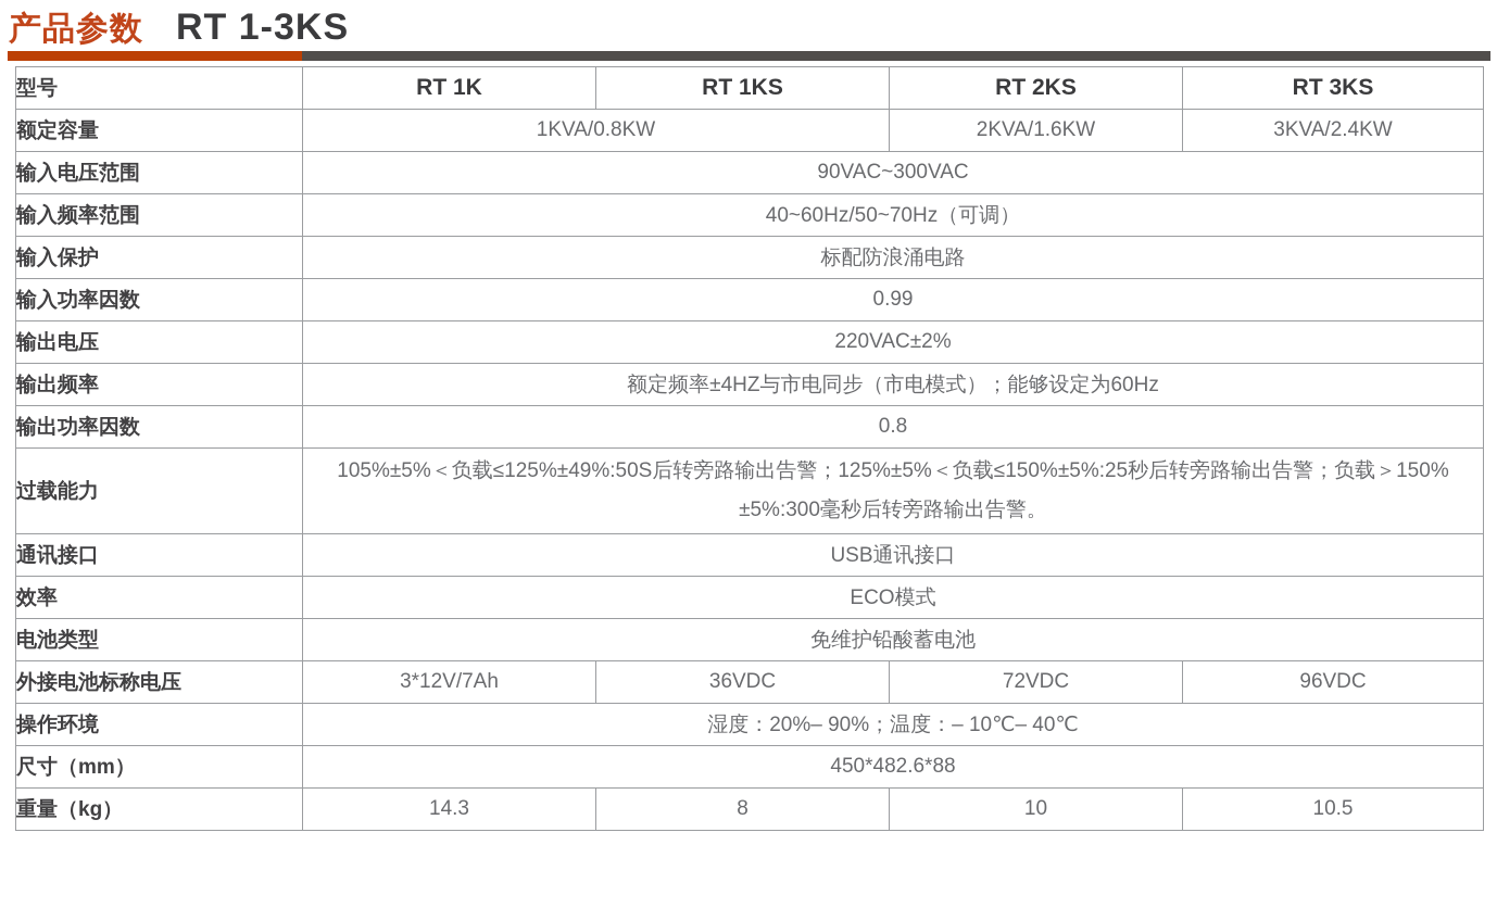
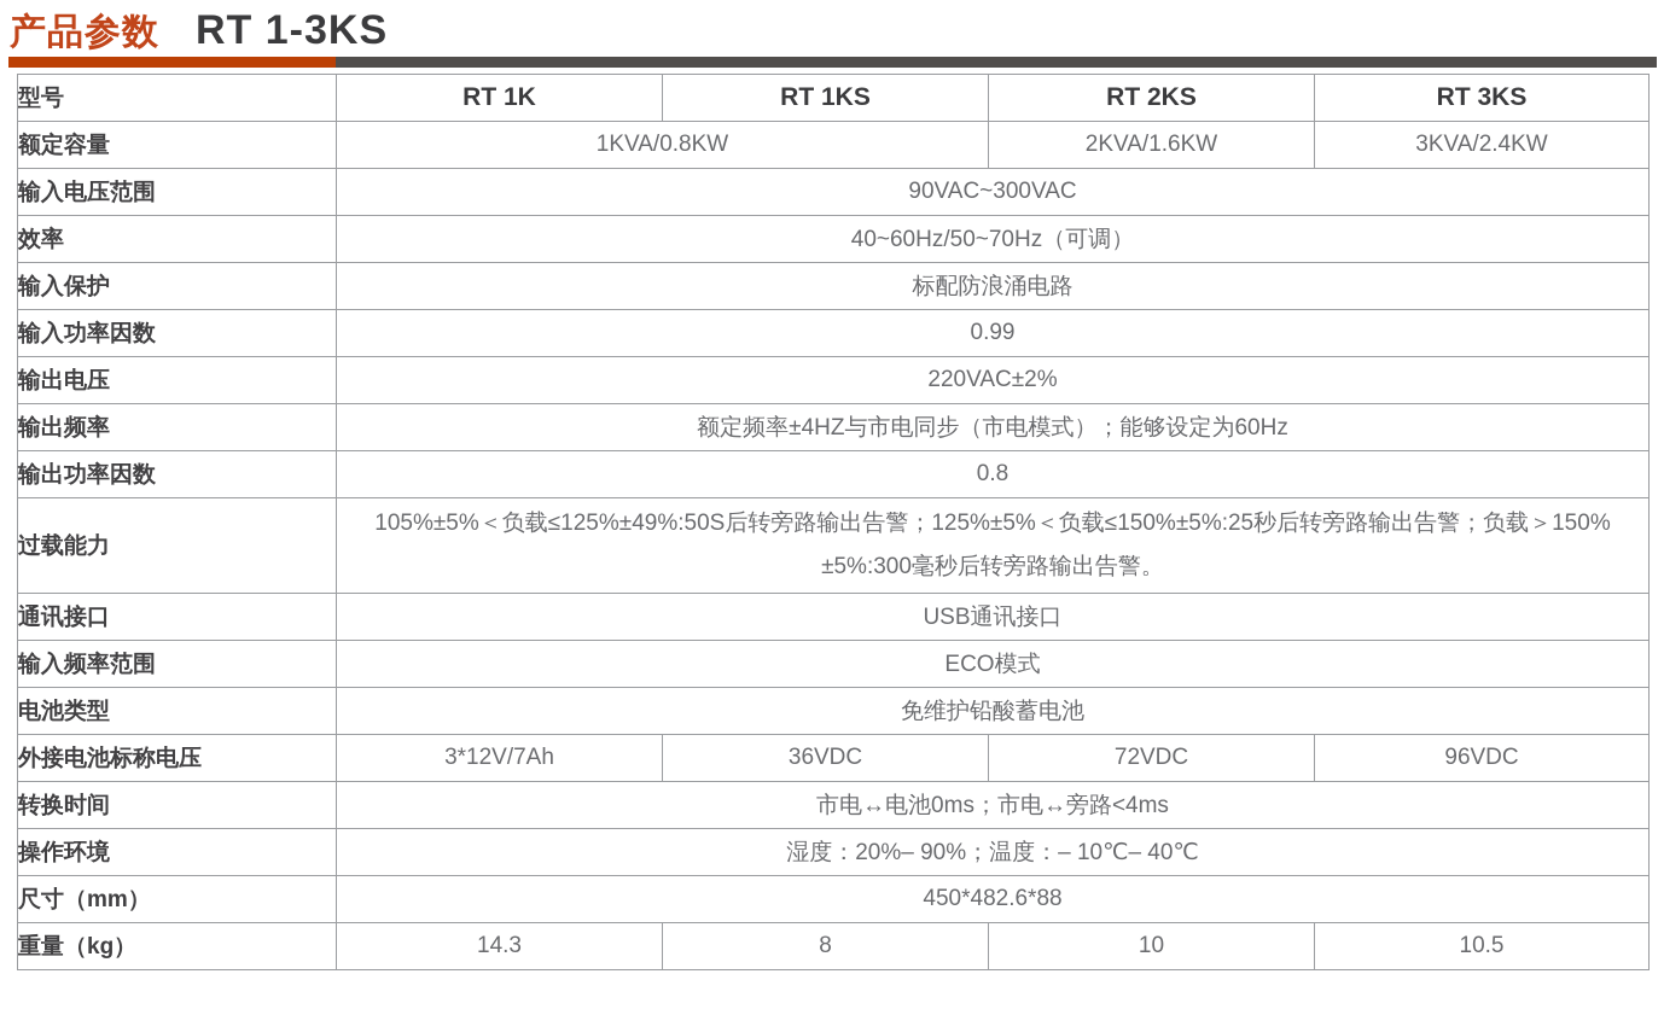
  产品参数
  RT 1-3KS
  型号	RT 1K	RT 1KS	RT 2KS	RT 3KS
  额定容量	1KVA/0.8KW	2KVA/1.6KW	3KVA/2.4KW
  输入电压范围	90VAC~300VAC
- 输入频率范围	40~60Hz/50~70Hz（可调）
+ 效率	40~60Hz/50~70Hz（可调）
  输入保护	标配防浪涌电路
  输入功率因数	0.99
  输出电压	220VAC±2%
  输出频率	额定频率±4HZ与市电同步（市电模式）；能够设定为60Hz
  输出功率因数	0.8
  过载能力	105%±5%＜负载≤125%±49%:50S后转旁路输出告警；125%±5%＜负载≤150%±5%:25秒后转旁路输出告警；负载＞150%±5%:300毫秒后转旁路输出告警。
  通讯接口	USB通讯接口
- 效率	ECO模式
+ 输入频率范围	ECO模式
  电池类型	免维护铅酸蓄电池
  外接电池标称电压	3*12V/7Ah	36VDC	72VDC	96VDC
+ 转换时间	市电↔电池0ms；市电↔旁路<4ms
  操作环境	湿度：20%– 90%；温度：– 10℃– 40℃
  尺寸（mm）	450*482.6*88
  重量（kg）	14.3	8	10	10.5
